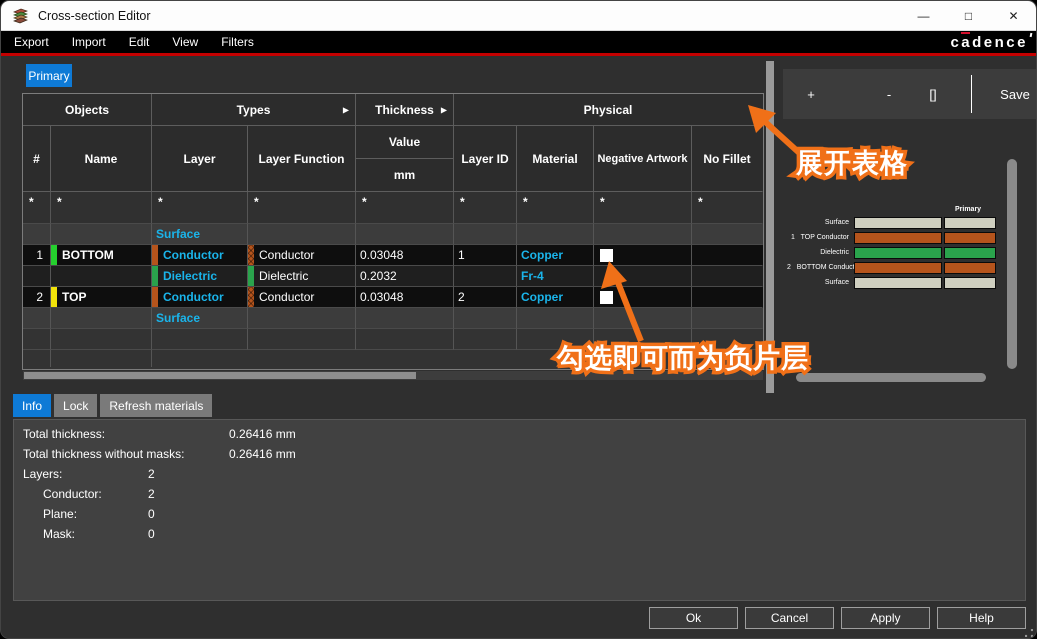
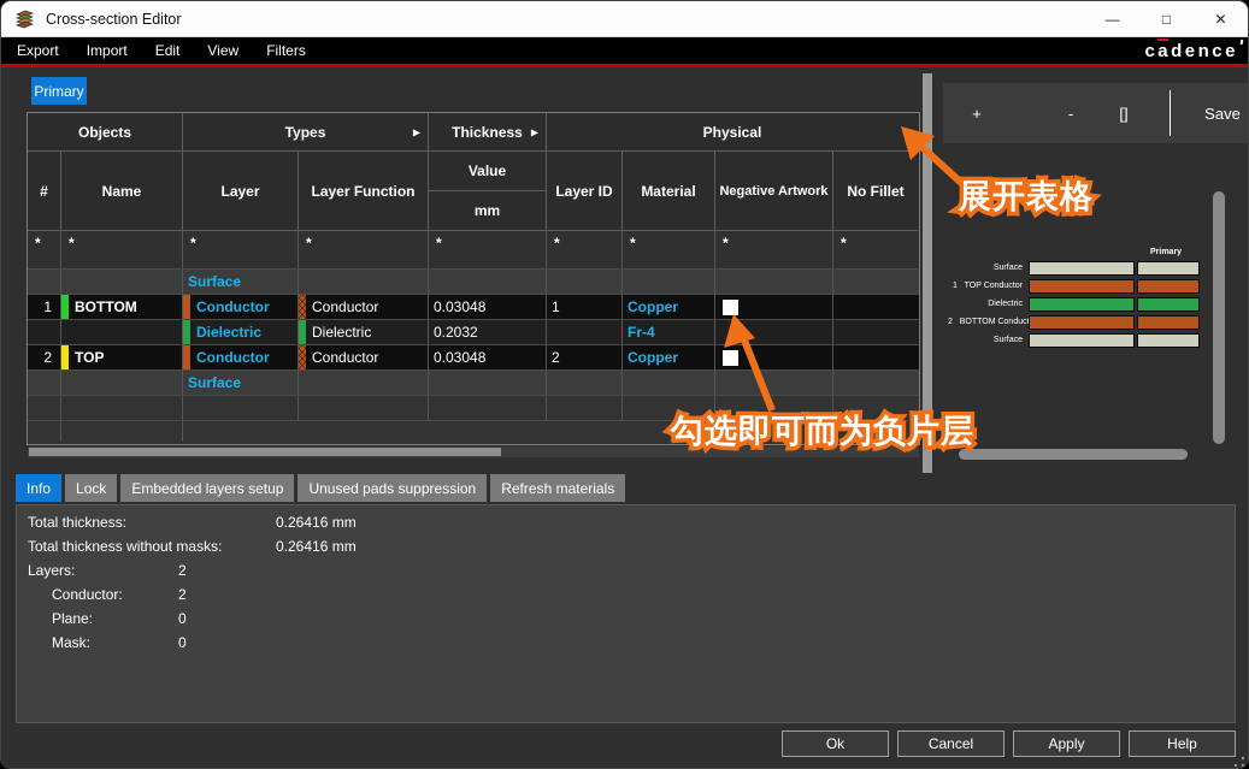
  Cross-section Editor
  —
  □
  ✕
  Export
  Import
  Edit
  View
  Filters
  cadence
  Primary
  Objects
  Types
  ▶
  Thickness
  ▶
  Physical
  #
  Name
  Layer
  Layer Function
  Value
  mm
  Layer ID
  Material
  Negative Artwork
  No Fillet
  *
  *
  *
  *
  *
  *
  *
  *
  *
  Surface
  1
  BOTTOM
  Conductor
  Conductor
  0.03048
  1
  Copper
  Dielectric
  Dielectric
  0.2032
  Fr-4
  2
  TOP
  Conductor
  Conductor
  0.03048
  2
  Copper
  Surface
  +
  -
  []
  Save
  展开表格
  勾选即可而为负片层
  Info
  Lock
+ Embedded layers setup
+ Unused pads suppression
  Refresh materials
  Total thickness:
  0.26416 mm
  Total thickness without masks:
  0.26416 mm
  Layers:
  2
  Conductor:
  2
  Plane:
  0
  Mask:
  0
  Ok
  Cancel
  Apply
  Help
